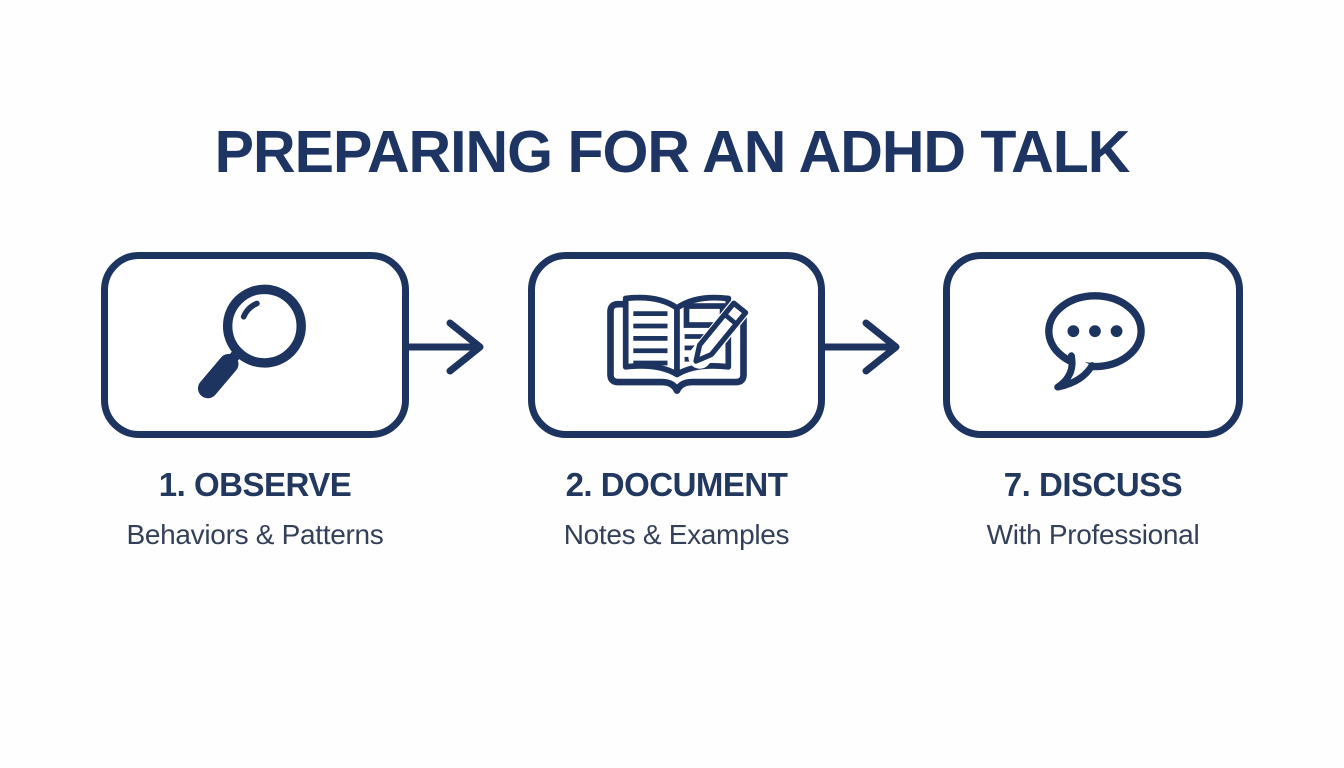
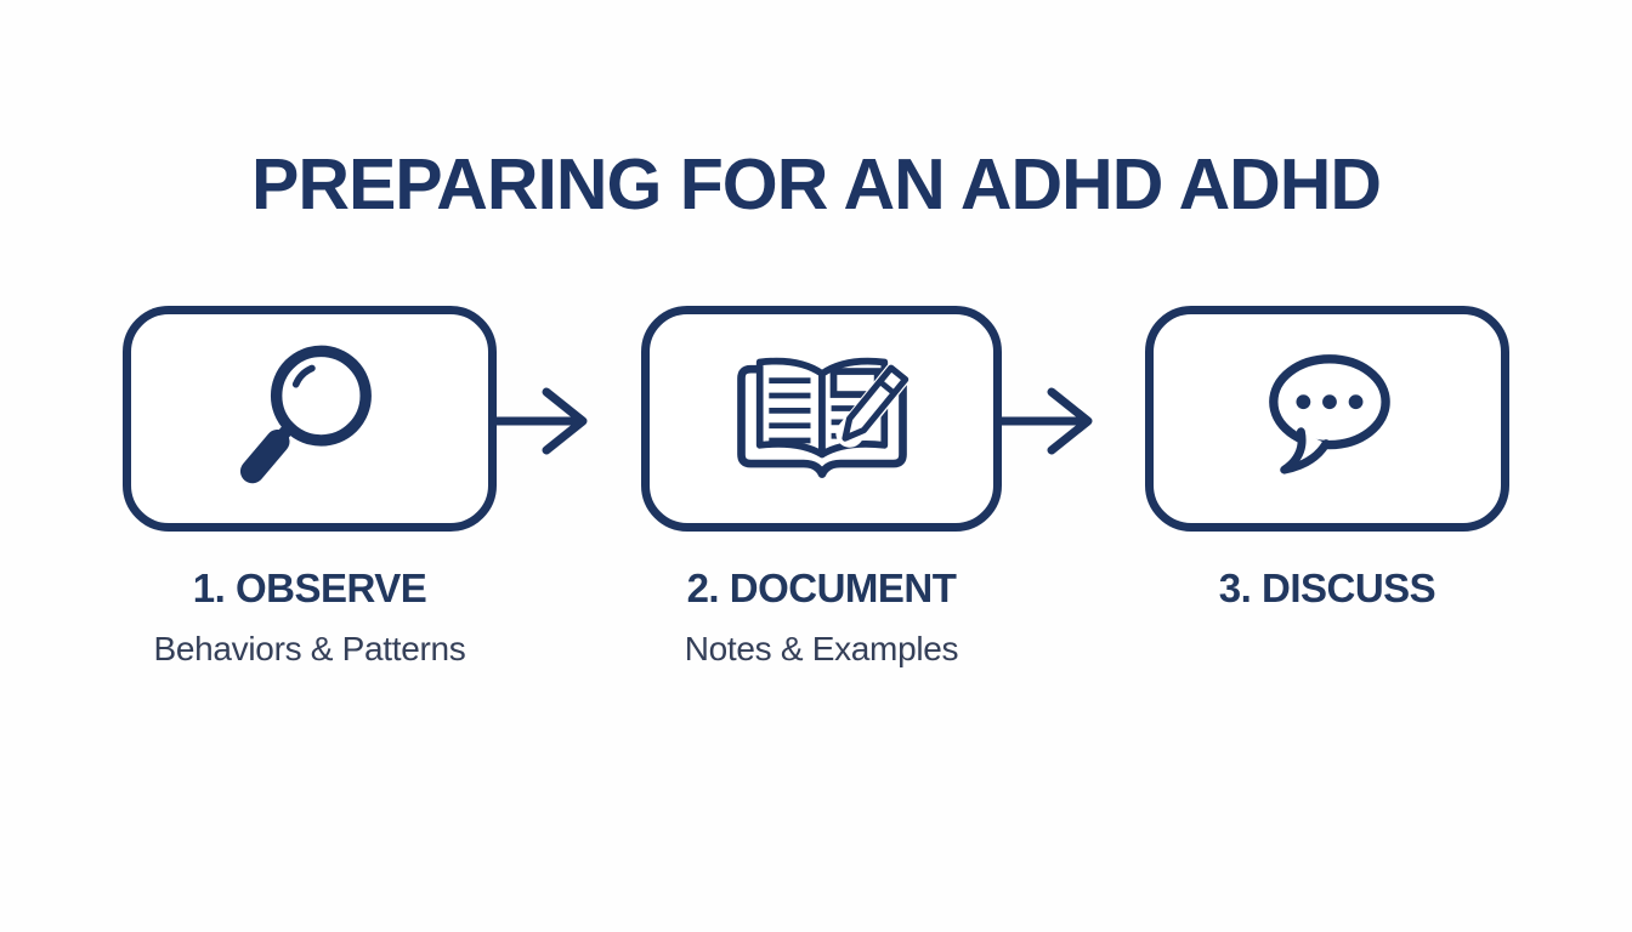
- PREPARING FOR AN ADHD TALK
+ PREPARING FOR AN ADHD ADHD
  1. OBSERVE
  Behaviors & Patterns
  2. DOCUMENT
  Notes & Examples
- 7. DISCUSS
+ 3. DISCUSS
- With Professional
